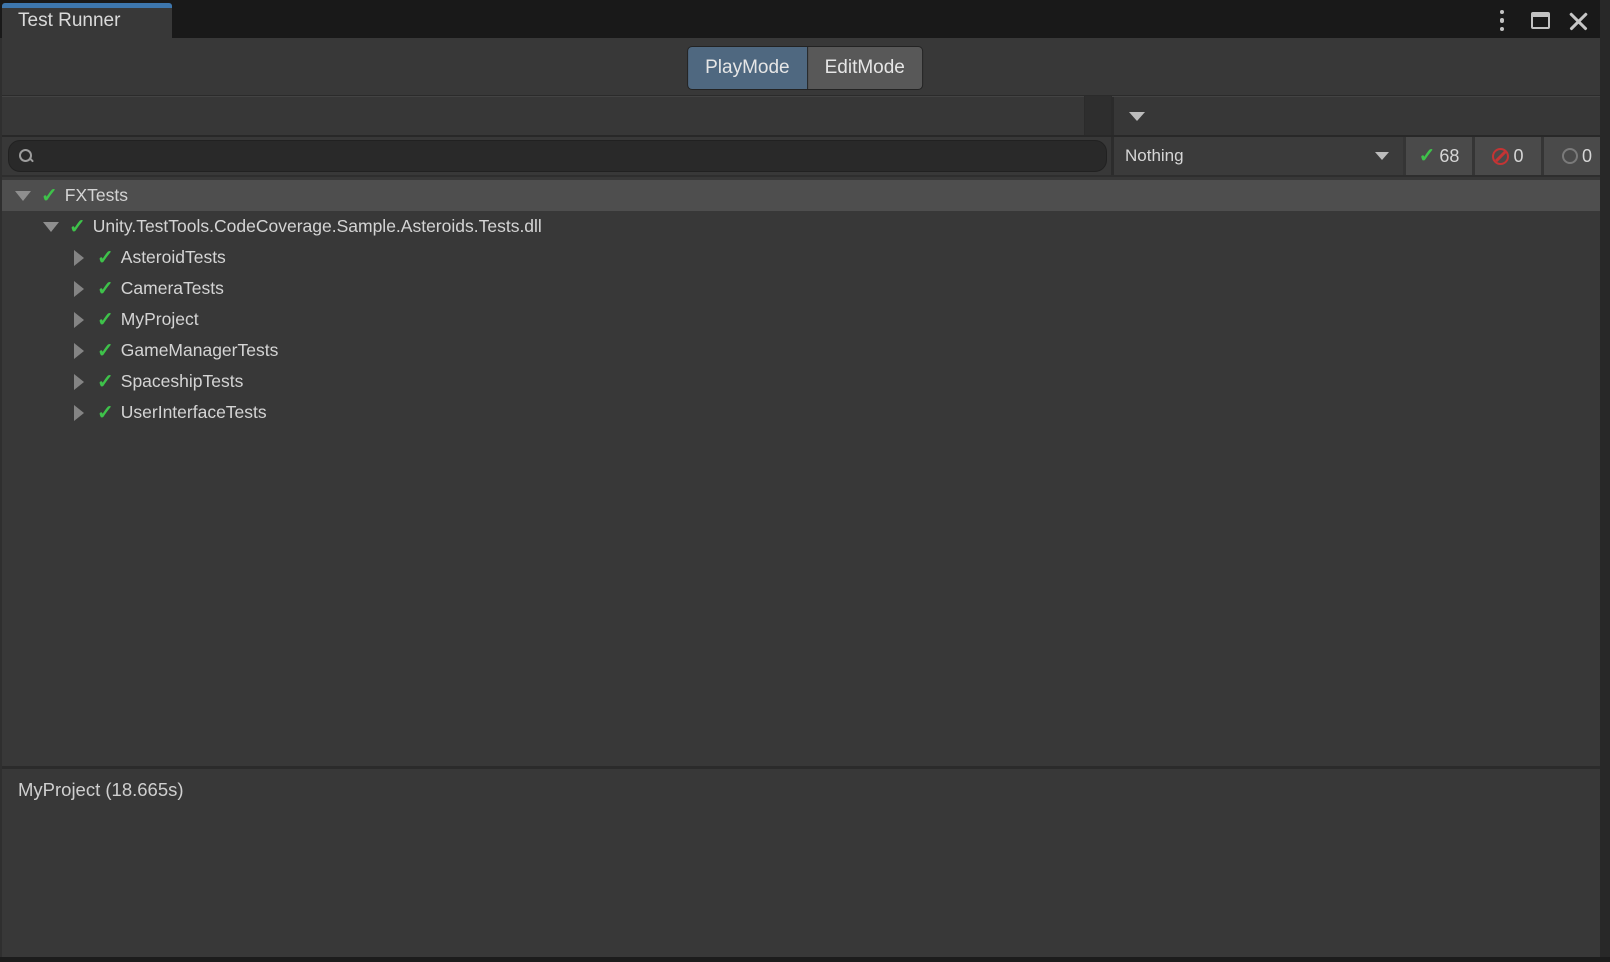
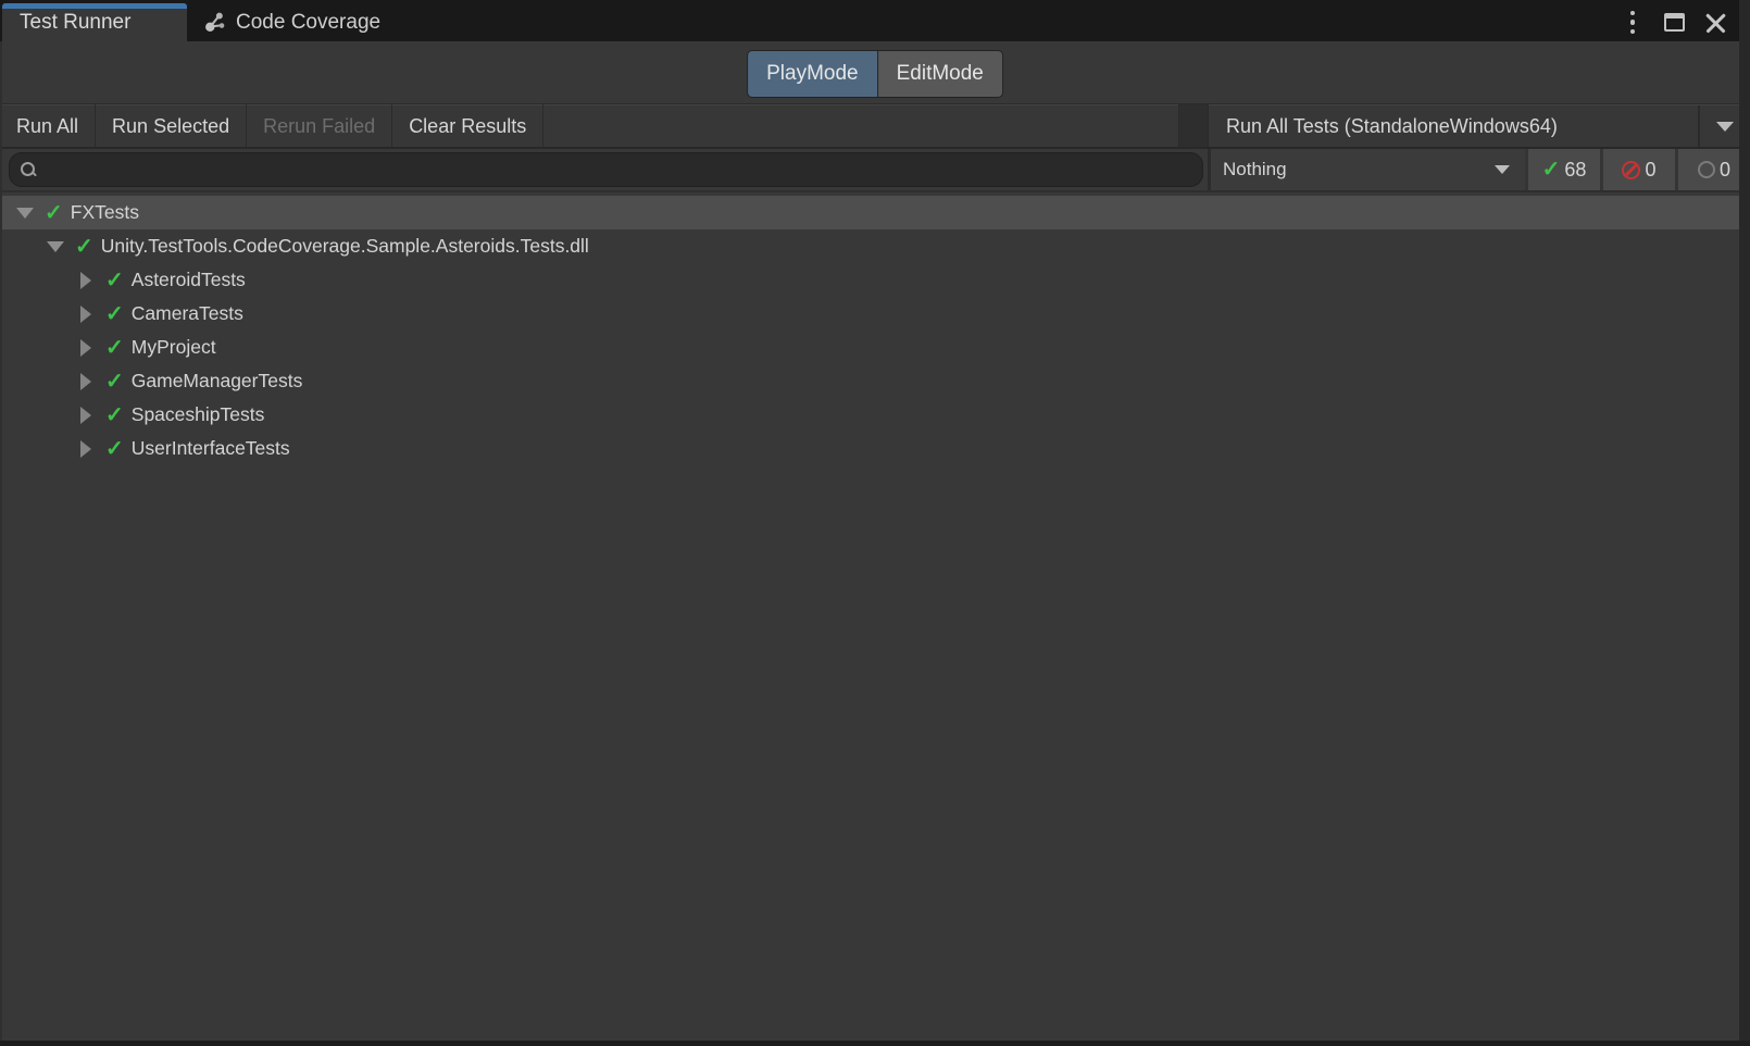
  Test Runner
+ Code Coverage
  PlayMode
  EditMode
+ Run All
+ Run Selected
+ Rerun Failed
+ Clear Results
+ Run All Tests (StandaloneWindows64)
  Nothing
  ✓
  68
  0
  0
  ✓
  FXTests
  ✓
  Unity.TestTools.CodeCoverage.Sample.Asteroids.Tests.dll
  ✓
  AsteroidTests
  ✓
  CameraTests
  ✓
  MyProject
  ✓
  GameManagerTests
  ✓
  SpaceshipTests
  ✓
  UserInterfaceTests
- MyProject (18.665s)
